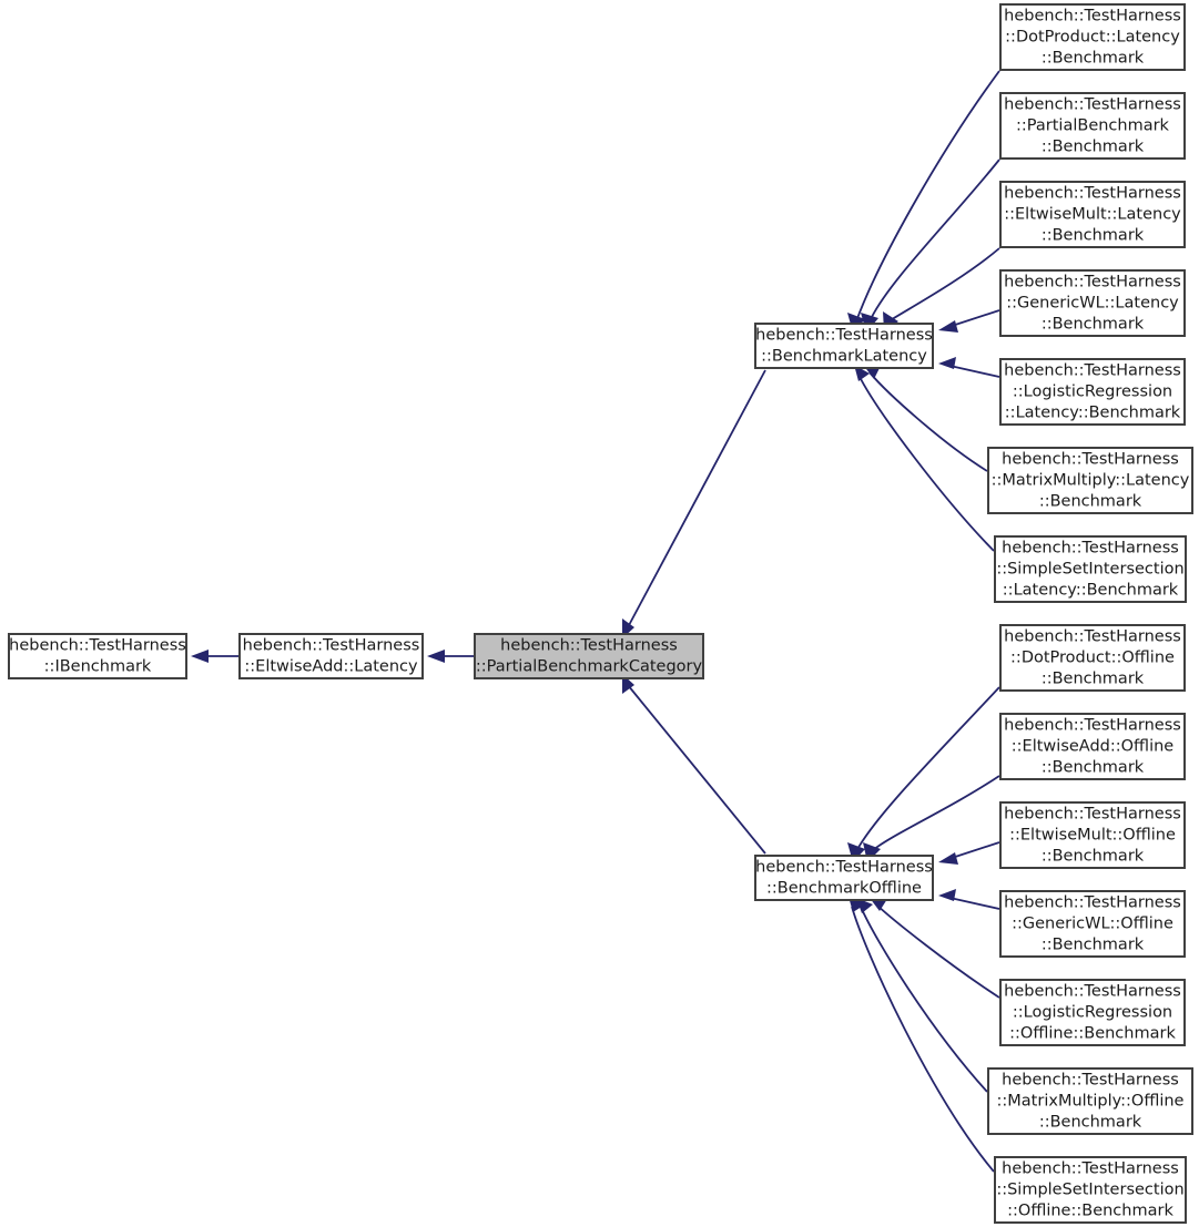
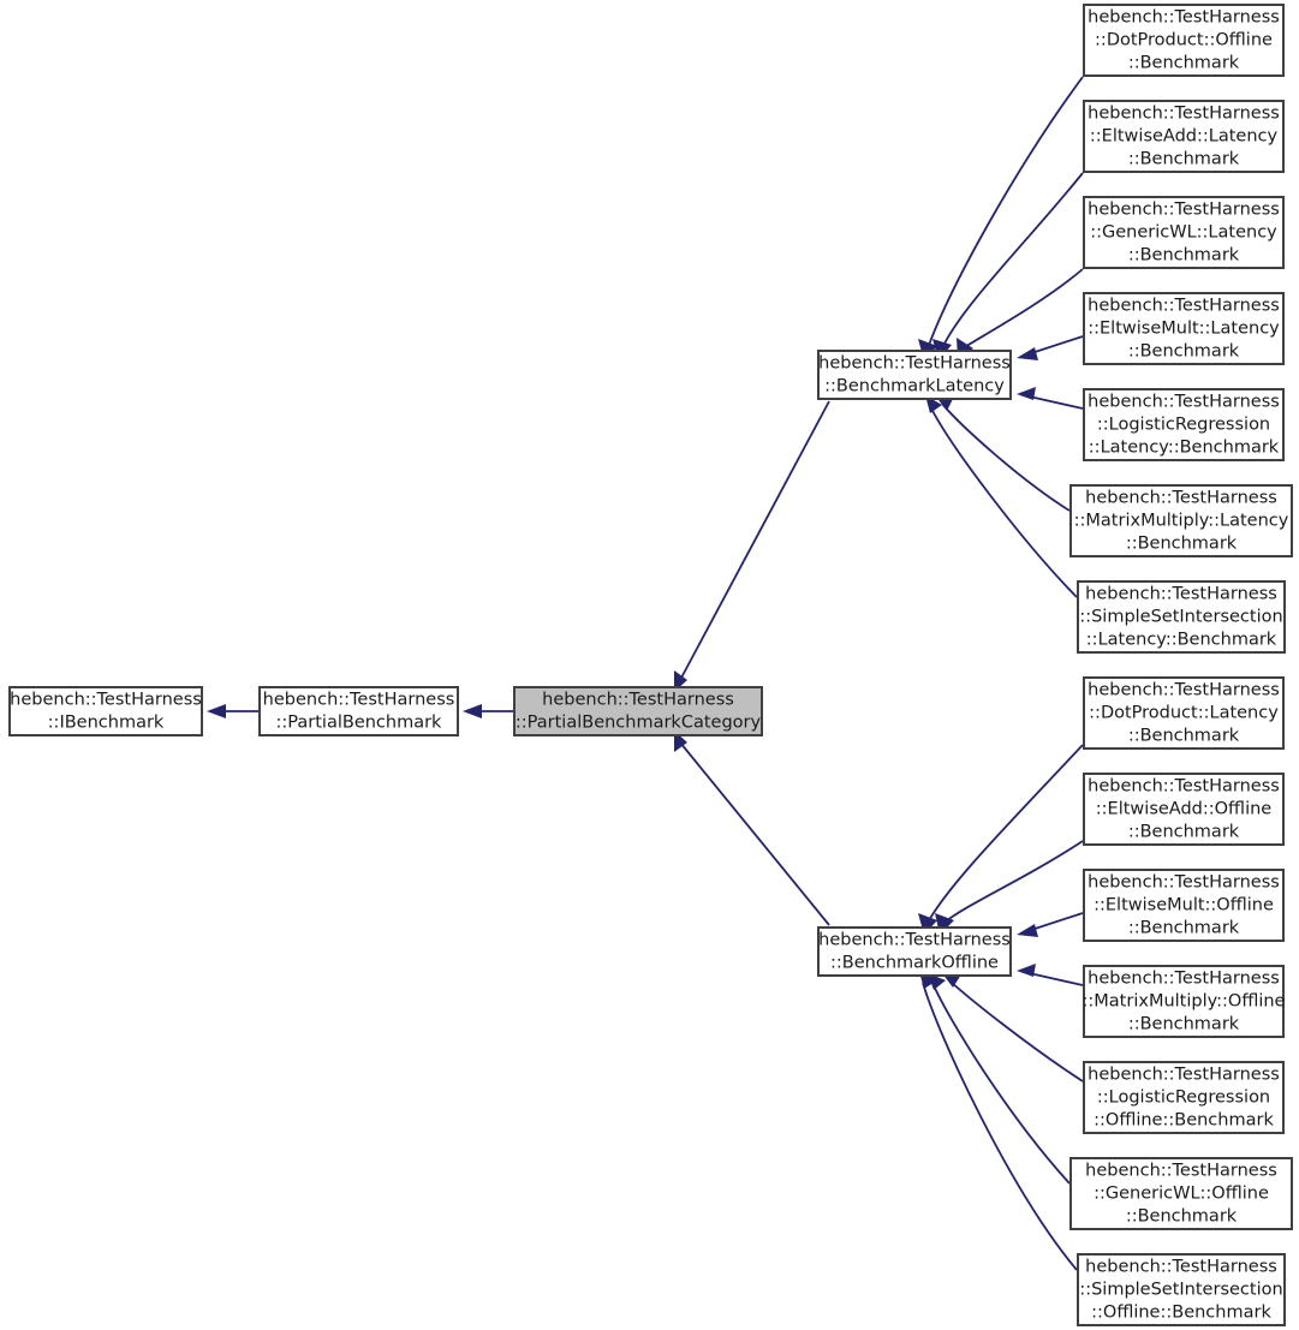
  hebench::TestHarness
  ::IBenchmark
  hebench::TestHarness
- ::EltwiseAdd::Latency
+ ::PartialBenchmark
  hebench::TestHarness
  ::PartialBenchmarkCategory
  hebench::TestHarness
  ::BenchmarkLatency
  hebench::TestHarness
  ::BenchmarkOffline
  hebench::TestHarness
- ::DotProduct::Latency
+ ::DotProduct::Offline
  ::Benchmark
  hebench::TestHarness
- ::PartialBenchmark
+ ::EltwiseAdd::Latency
  ::Benchmark
  hebench::TestHarness
- ::EltwiseMult::Latency
+ ::GenericWL::Latency
  ::Benchmark
  hebench::TestHarness
- ::GenericWL::Latency
+ ::EltwiseMult::Latency
  ::Benchmark
  hebench::TestHarness
  ::LogisticRegression
  ::Latency::Benchmark
  hebench::TestHarness
  ::MatrixMultiply::Latency
  ::Benchmark
  hebench::TestHarness
  ::SimpleSetIntersection
  ::Latency::Benchmark
  hebench::TestHarness
- ::DotProduct::Offline
+ ::DotProduct::Latency
  ::Benchmark
  hebench::TestHarness
  ::EltwiseAdd::Offline
  ::Benchmark
  hebench::TestHarness
  ::EltwiseMult::Offline
  ::Benchmark
  hebench::TestHarness
- ::GenericWL::Offline
+ ::MatrixMultiply::Offline
  ::Benchmark
  hebench::TestHarness
  ::LogisticRegression
  ::Offline::Benchmark
  hebench::TestHarness
- ::MatrixMultiply::Offline
+ ::GenericWL::Offline
  ::Benchmark
  hebench::TestHarness
  ::SimpleSetIntersection
  ::Offline::Benchmark
